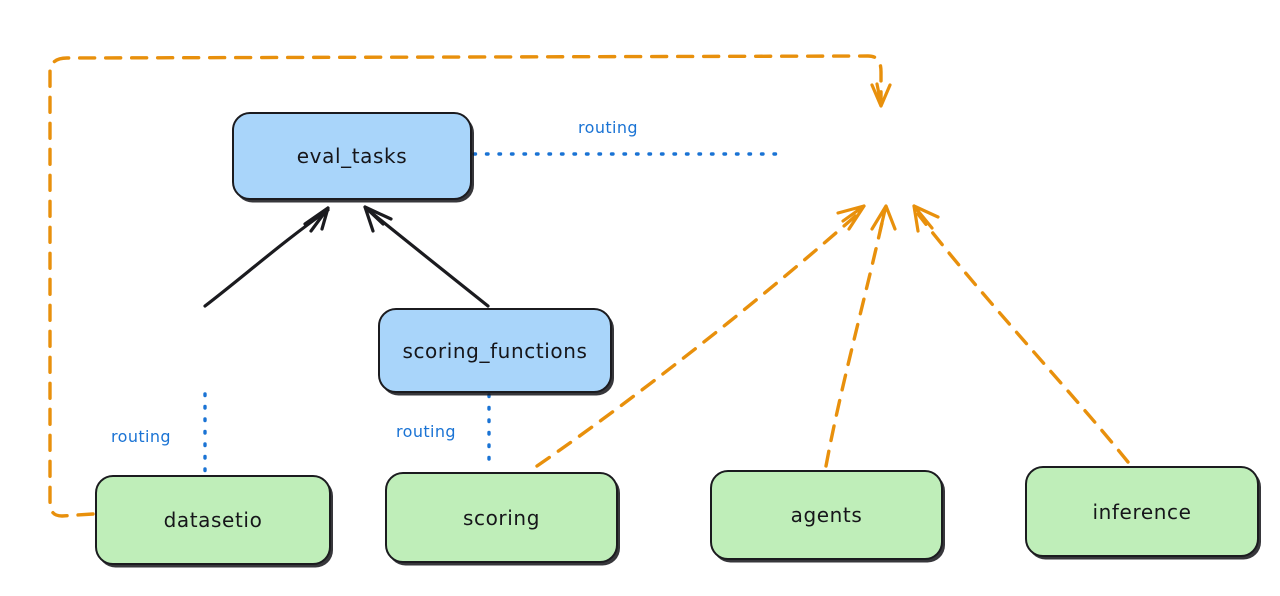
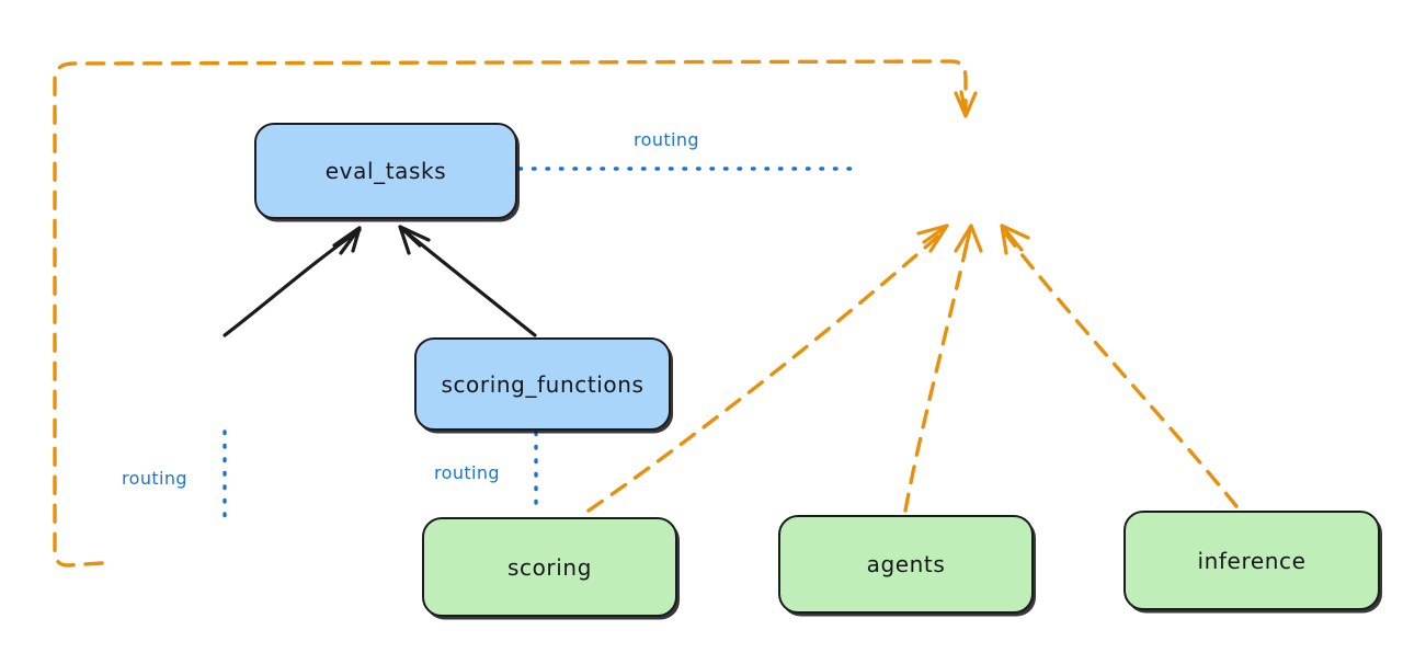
  eval_tasks
  scoring_functions
- datasetio
  scoring
  agents
  inference
  routing
  routing
  routing
